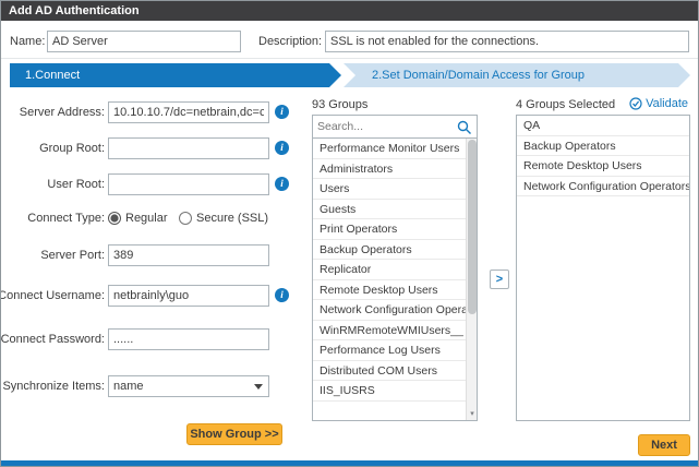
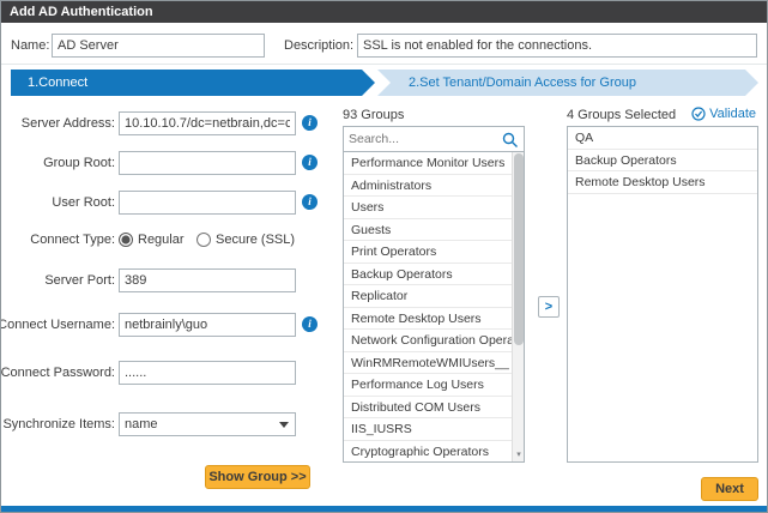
  Add AD Authentication
  Name:
  AD Server
  Description:
  SSL is not enabled for the connections.
  1.Connect
- 2.Set Domain/Domain Access for Group
+ 2.Set Tenant/Domain Access for Group
  Server Address:
  10.10.10.7/dc=netbrain,dc=c
  i
  Group Root:
  i
  User Root:
  i
  Connect Type:
  Regular
  Secure (SSL)
  Server Port:
  389
  Connect Username:
  netbrainly\guo
  i
  Connect Password:
  ......
  Synchronize Items:
  name
  Show Group >>
  93 Groups
  Search...
  Performance Monitor Users
  Administrators
  Users
  Guests
  Print Operators
  Backup Operators
  Replicator
  Remote Desktop Users
  Network Configuration Oper
  WinRMRemoteWMIUsers__
  Performance Log Users
  Distributed COM Users
  IIS_IUSRS
+ Cryptographic Operators
  >
  4 Groups Selected
  Validate
  QA
  Backup Operators
  Remote Desktop Users
- Network Configuration Operators
  Next
